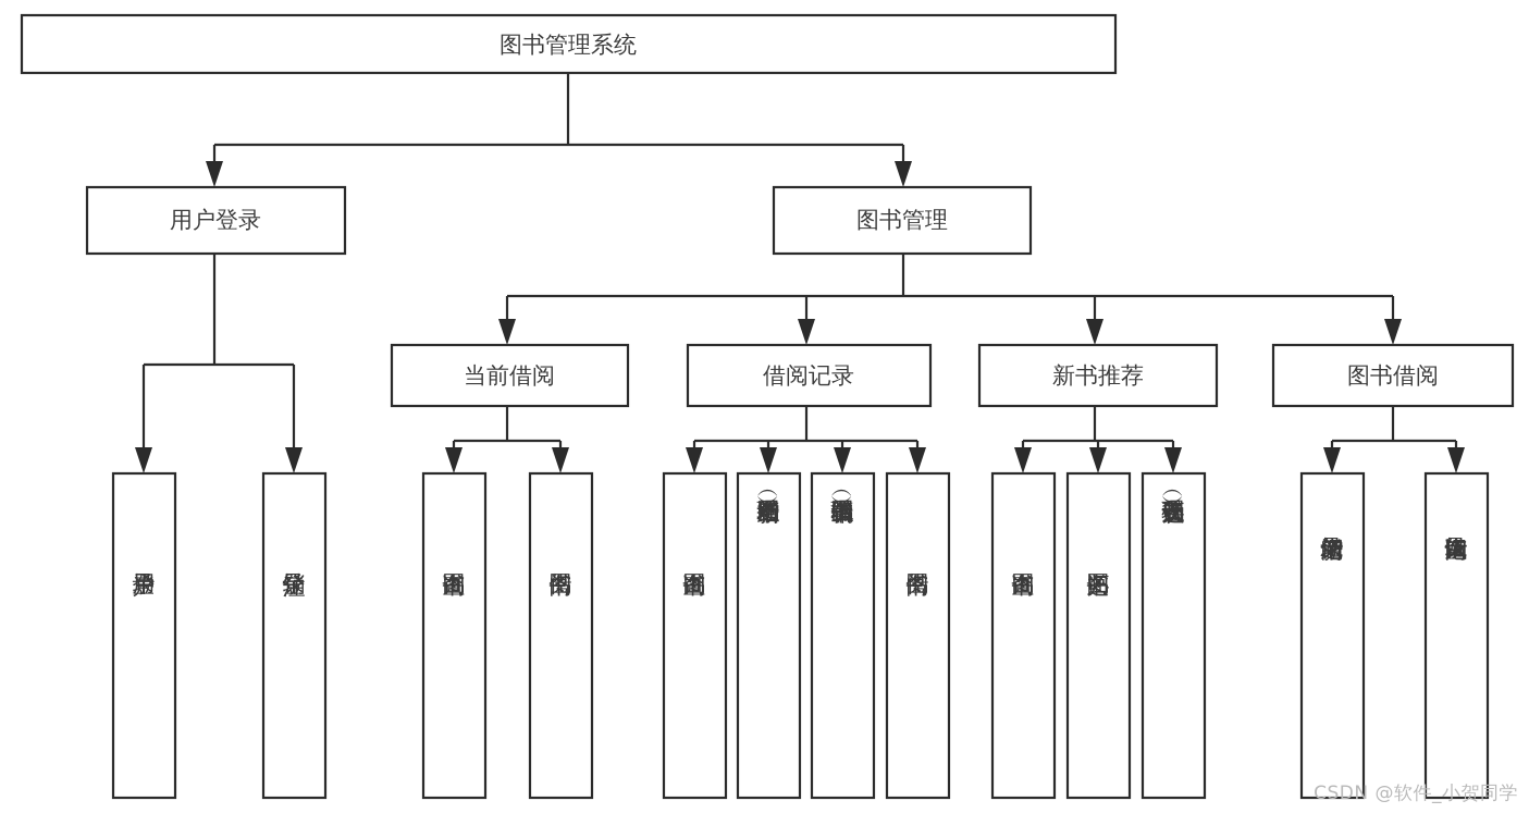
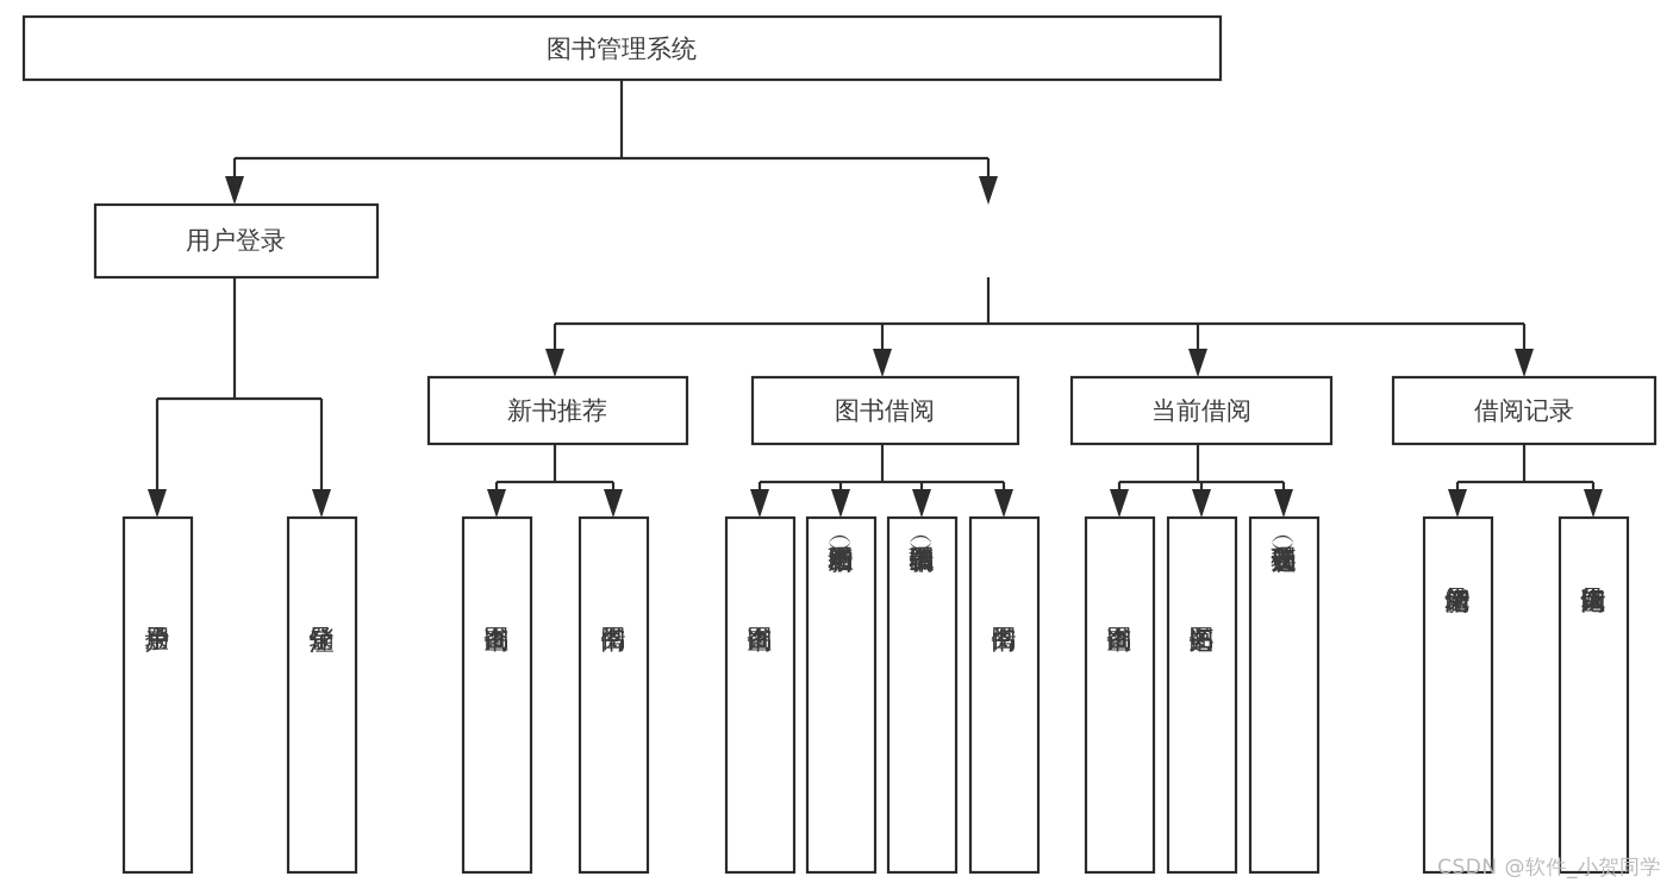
  图书管理系统
  用户登录
- 图书管理
- 当前借阅
+ 新书推荐
- 借阅记录
+ 图书借阅
- 新书推荐
+ 当前借阅
- 图书借阅
+ 借阅记录
  CSDN @软件_小贺同学
